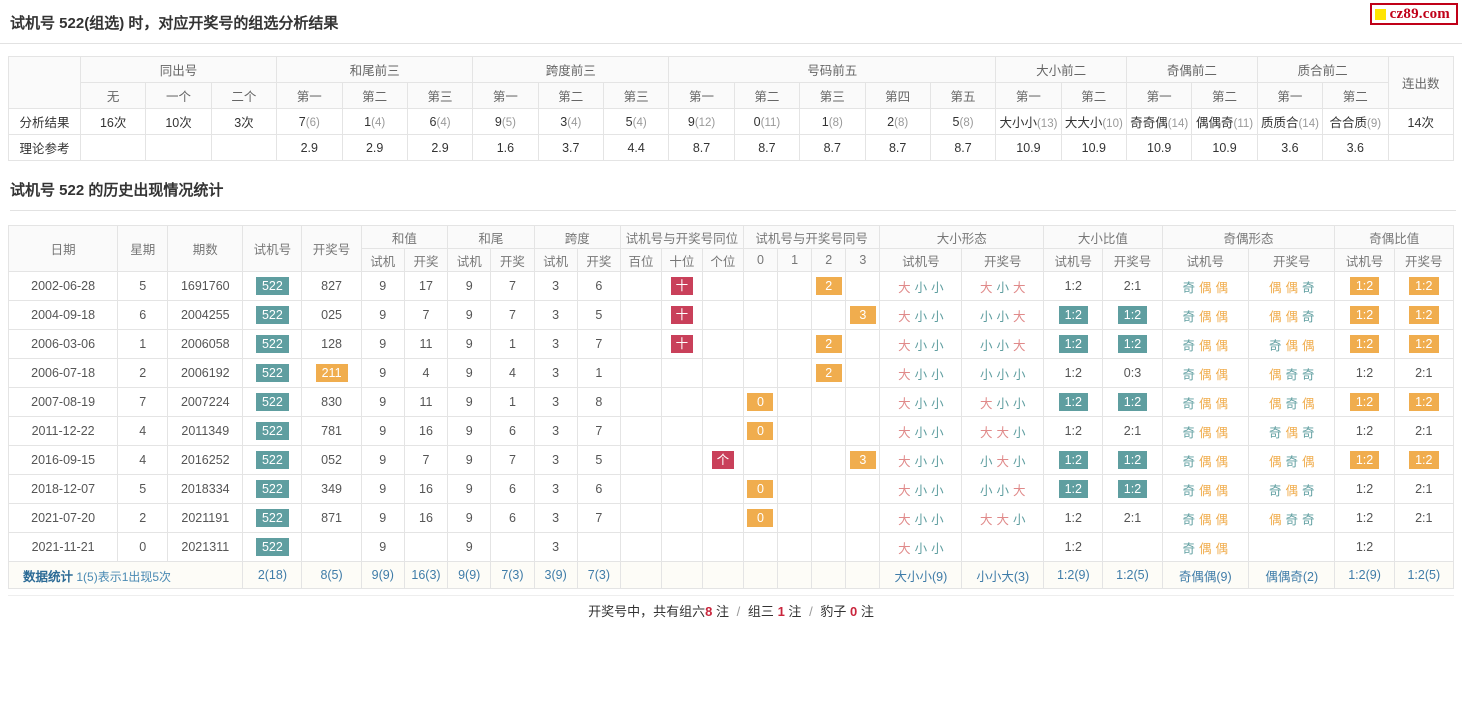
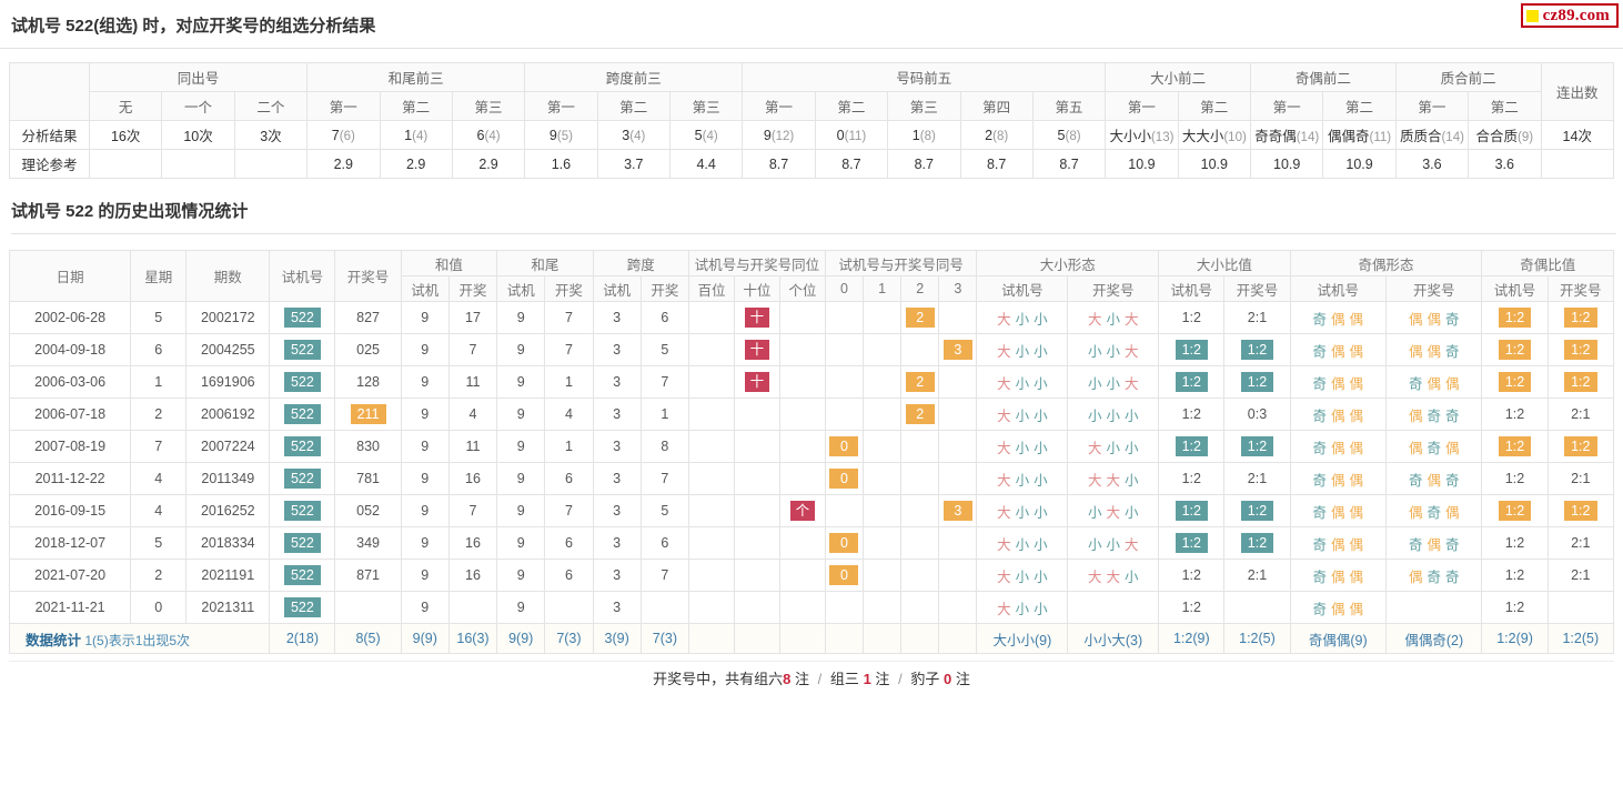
  cz89.com
  试机号 522(组选) 时，对应开奖号的组选分析结果
  	同出号	和尾前三	跨度前三	号码前五	大小前二	奇偶前二	质合前二	连出数
  无	一个	二个	第一	第二	第三	第一	第二	第三	第一	第二	第三	第四	第五	第一	第二	第一	第二	第一	第二
  分析结果	16次	10次	3次	7(6)	1(4)	6(4)	9(5)	3(4)	5(4)	9(12)	0(11)	1(8)	2(8)	5(8)	大小小(13)	大大小(10)	奇奇偶(14)	偶偶奇(11)	质质合(14)	合合质(9)	14次
  理论参考				2.9	2.9	2.9	1.6	3.7	4.4	8.7	8.7	8.7	8.7	8.7	10.9	10.9	10.9	10.9	3.6	3.6
  试机号 522 的历史出现情况统计
  日期	星期	期数	试机号	开奖号	和值	和尾	跨度	试机号与开奖号同位	试机号与开奖号同号	大小形态	大小比值	奇偶形态	奇偶比值
  试机	开奖	试机	开奖	试机	开奖	百位	十位	个位	0	1	2	3	试机号	开奖号	试机号	开奖号	试机号	开奖号	试机号	开奖号
- 2002-06-28	5	1691760	522	827	9	17	9	7	3	6		十				2		大 小 小	大 小 大	1:2	2:1	奇 偶 偶	偶 偶 奇	1:2	1:2
+ 2002-06-28	5	2002172	522	827	9	17	9	7	3	6		十				2		大 小 小	大 小 大	1:2	2:1	奇 偶 偶	偶 偶 奇	1:2	1:2
  2004-09-18	6	2004255	522	025	9	7	9	7	3	5		十					3	大 小 小	小 小 大	1:2	1:2	奇 偶 偶	偶 偶 奇	1:2	1:2
- 2006-03-06	1	2006058	522	128	9	11	9	1	3	7		十				2		大 小 小	小 小 大	1:2	1:2	奇 偶 偶	奇 偶 偶	1:2	1:2
+ 2006-03-06	1	1691906	522	128	9	11	9	1	3	7		十				2		大 小 小	小 小 大	1:2	1:2	奇 偶 偶	奇 偶 偶	1:2	1:2
  2006-07-18	2	2006192	522	211	9	4	9	4	3	1						2		大 小 小	小 小 小	1:2	0:3	奇 偶 偶	偶 奇 奇	1:2	2:1
  2007-08-19	7	2007224	522	830	9	11	9	1	3	8				0				大 小 小	大 小 小	1:2	1:2	奇 偶 偶	偶 奇 偶	1:2	1:2
  2011-12-22	4	2011349	522	781	9	16	9	6	3	7				0				大 小 小	大 大 小	1:2	2:1	奇 偶 偶	奇 偶 奇	1:2	2:1
  2016-09-15	4	2016252	522	052	9	7	9	7	3	5			个				3	大 小 小	小 大 小	1:2	1:2	奇 偶 偶	偶 奇 偶	1:2	1:2
  2018-12-07	5	2018334	522	349	9	16	9	6	3	6				0				大 小 小	小 小 大	1:2	1:2	奇 偶 偶	奇 偶 奇	1:2	2:1
  2021-07-20	2	2021191	522	871	9	16	9	6	3	7				0				大 小 小	大 大 小	1:2	2:1	奇 偶 偶	偶 奇 奇	1:2	2:1
  2021-11-21	0	2021311	522		9		9		3									大 小 小		1:2		奇 偶 偶		1:2
  数据统计 1(5)表示1出现5次	2(18)	8(5)	9(9)	16(3)	9(9)	7(3)	3(9)	7(3)								大小小(9)	小小大(3)	1:2(9)	1:2(5)	奇偶偶(9)	偶偶奇(2)	1:2(9)	1:2(5)
  开奖号中，共有组六8 注 / 组三 1 注 / 豹子 0 注
